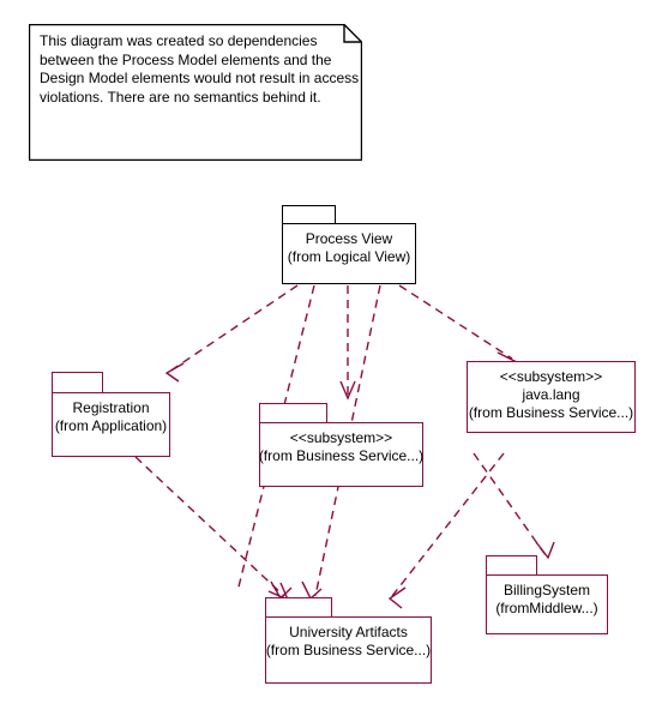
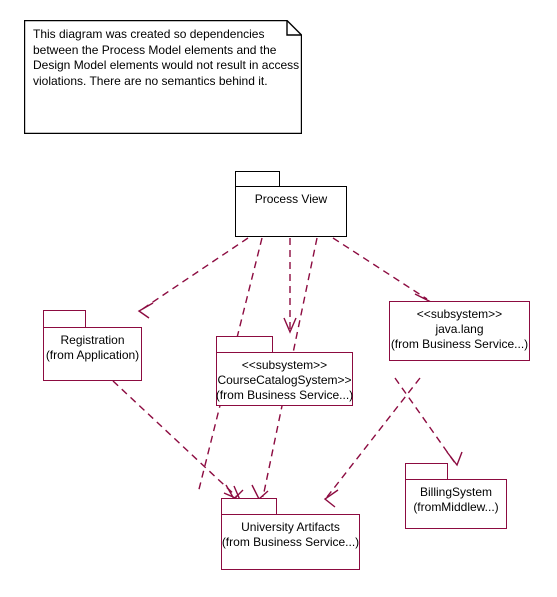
  This diagram was created so dependencies between the Process Model elements and the Design Model elements would not result in access violations. There are no semantics behind it.
  Process View
- (from Logical View)
  Registration
  (from Application)
  <<subsystem>>
+ CourseCatalogSystem>>
  (from Business Service...)
  <<subsystem>>
  java.lang
  (from Business Service...)
  University Artifacts
  (from Business Service...)
  BillingSystem
  (fromMiddlew...)
